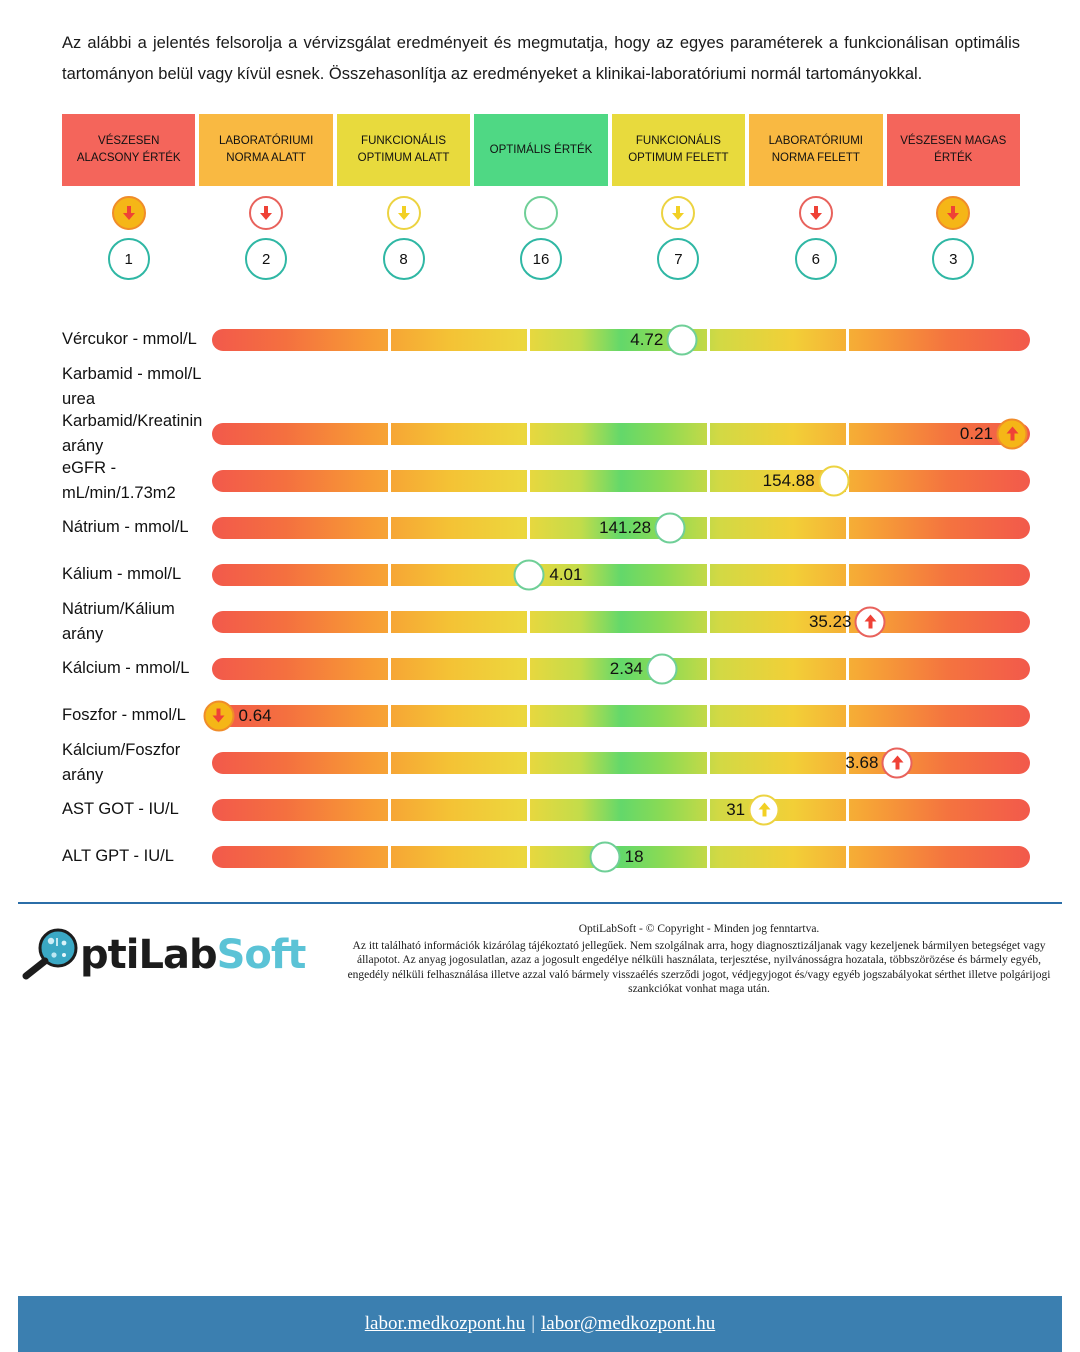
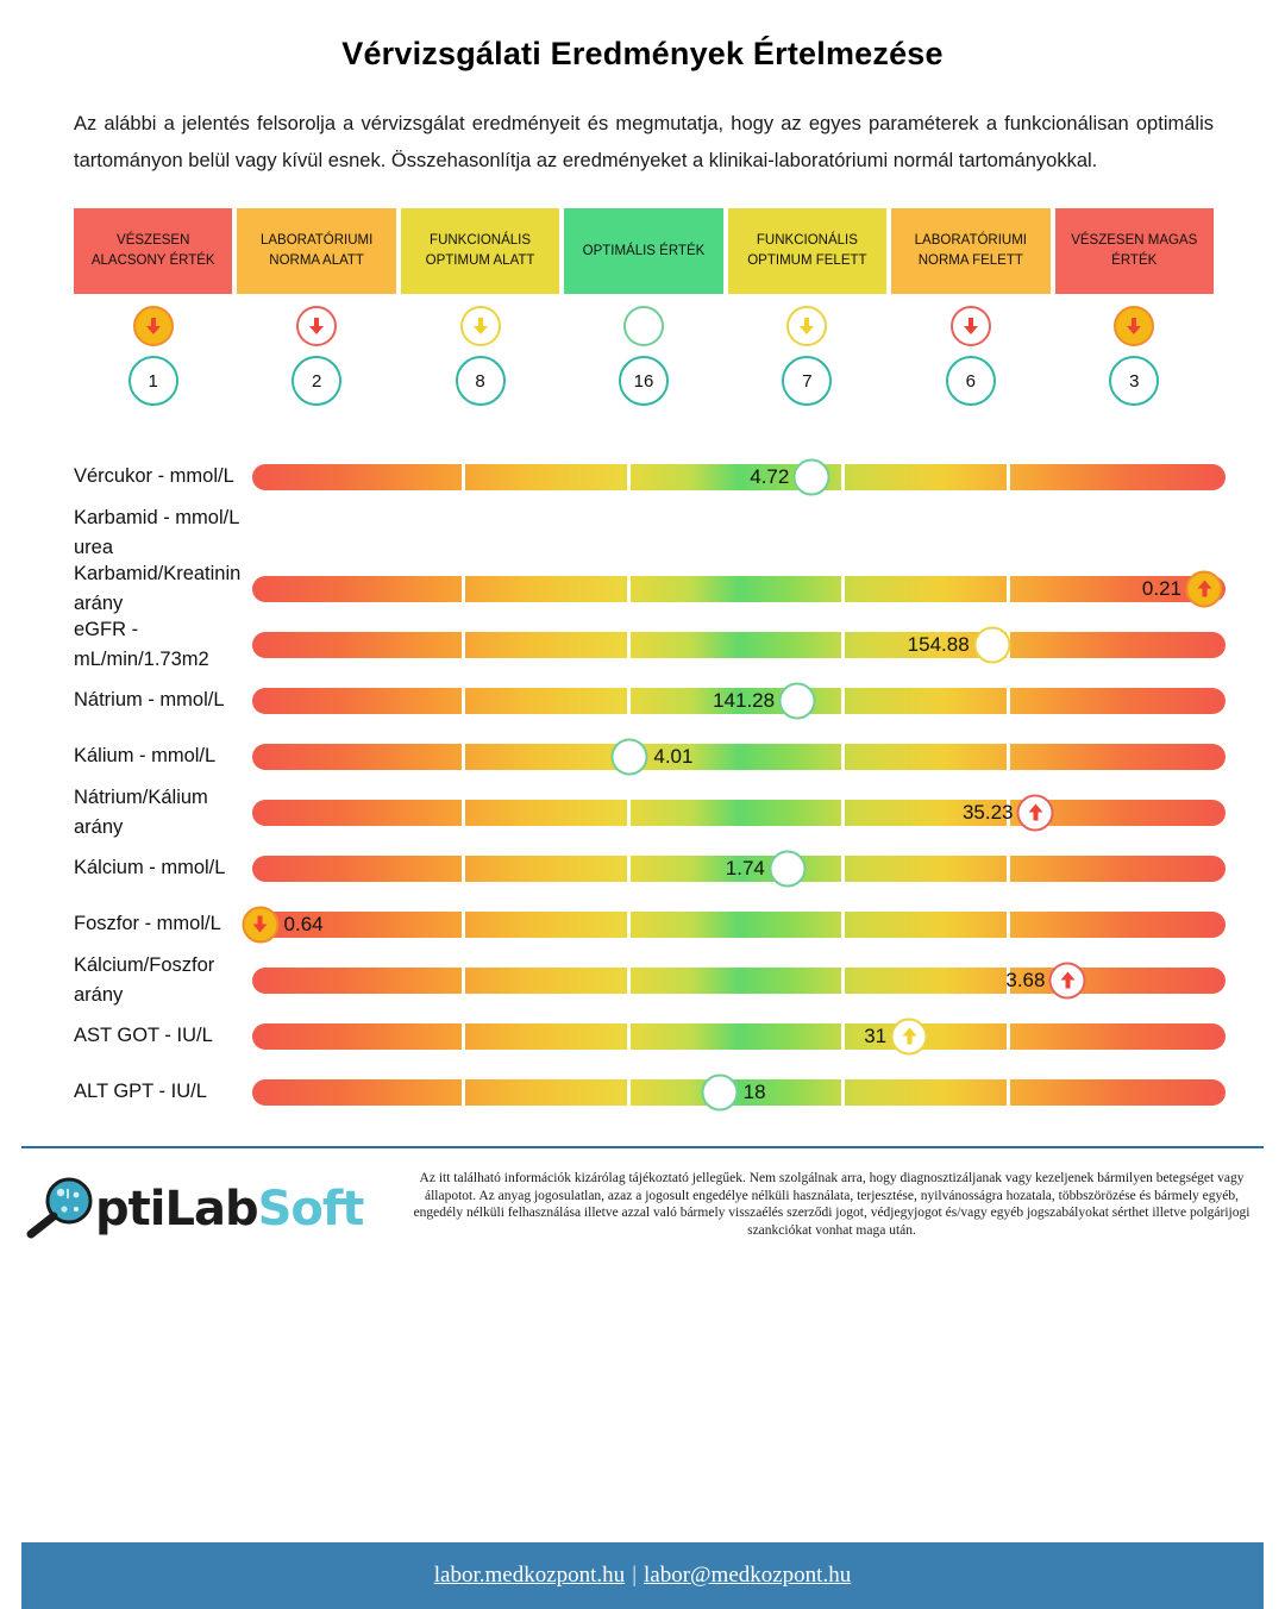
+ Vérvizsgálati Eredmények Értelmezése
  Az alábbi a jelentés felsorolja a vérvizsgálat eredményeit és megmutatja, hogy az egyes paraméterek a funkcionálisan optimális tartományon belül vagy kívül esnek. Összehasonlítja az eredményeket a klinikai-laboratóriumi normál tartományokkal.
  VÉSZESEN
  ALACSONY ÉRTÉK
  LABORATÓRIUMI
  NORMA ALATT
  FUNKCIONÁLIS
  OPTIMUM ALATT
  OPTIMÁLIS ÉRTÉK
  FUNKCIONÁLIS
  OPTIMUM FELETT
  LABORATÓRIUMI
  NORMA FELETT
  VÉSZESEN MAGAS
  ÉRTÉK
  1
  2
  8
  16
  7
  6
  3
  Vércukor - mmol/L
  4.72
  Karbamid - mmol/L
  urea
  Karbamid/Kreatinin
  arány
  0.21
  eGFR -
  mL/min/1.73m2
  154.88
  Nátrium - mmol/L
  141.28
  Kálium - mmol/L
  4.01
  Nátrium/Kálium arány
  35.23
  Kálcium - mmol/L
- 2.34
+ 1.74
  Foszfor - mmol/L
  0.64
  Kálcium/Foszfor
  arány
  3.68
  AST GOT - IU/L
  31
  ALT GPT - IU/L
  18
  ptiLab
  Soft
- OptiLabSoft - © Copyright - Minden jog fenntartva.
  Az itt található információk kizárólag tájékoztató jellegűek. Nem szolgálnak arra, hogy diagnosztizáljanak vagy kezeljenek bármilyen betegséget vagy állapotot. Az anyag jogosulatlan, azaz a jogosult engedélye nélküli használata, terjesztése, nyilvánosságra hozatala, többszörözése és bármely egyéb, engedély nélküli felhasználása illetve azzal való bármely visszaélés szerződi jogot, védjegyjogot és/vagy egyéb jogszabályokat sérthet illetve polgárijogi szankciókat vonhat maga után.
  labor.medkozpont.hu
  |
  labor@medkozpont.hu
